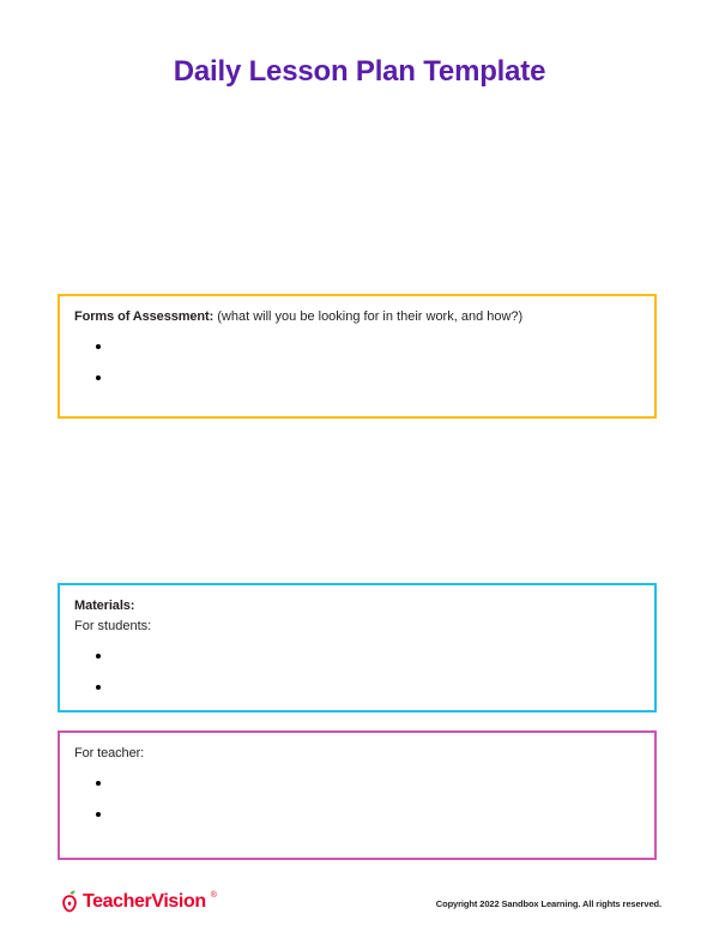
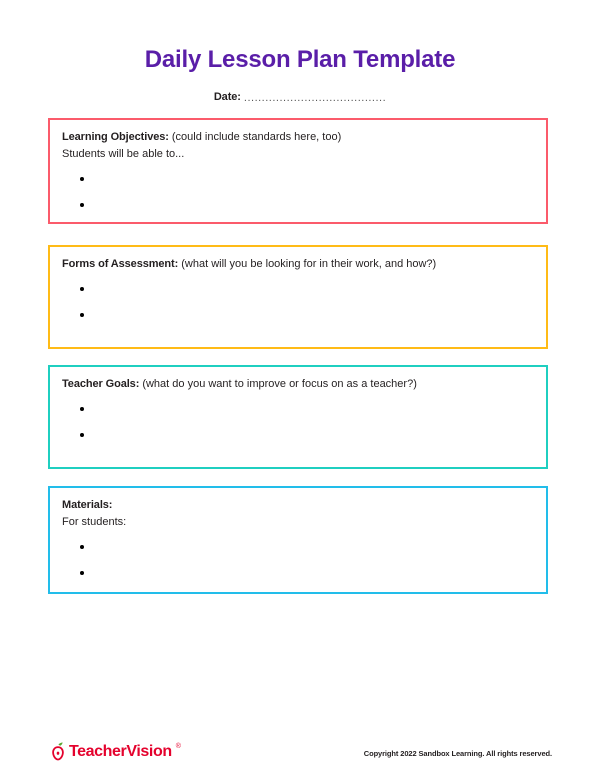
  Daily Lesson Plan Template
+ Date: ........................................
+ Learning Objectives: (could include standards here, too)
+ Students will be able to...
  Forms of Assessment: (what will you be looking for in their work, and how?)
+ Teacher Goals: (what do you want to improve or focus on as a teacher?)
  Materials:
  For students:
- For teacher:
  TeacherVision
  Copyright 2022 Sandbox Learning. All rights reserved.
